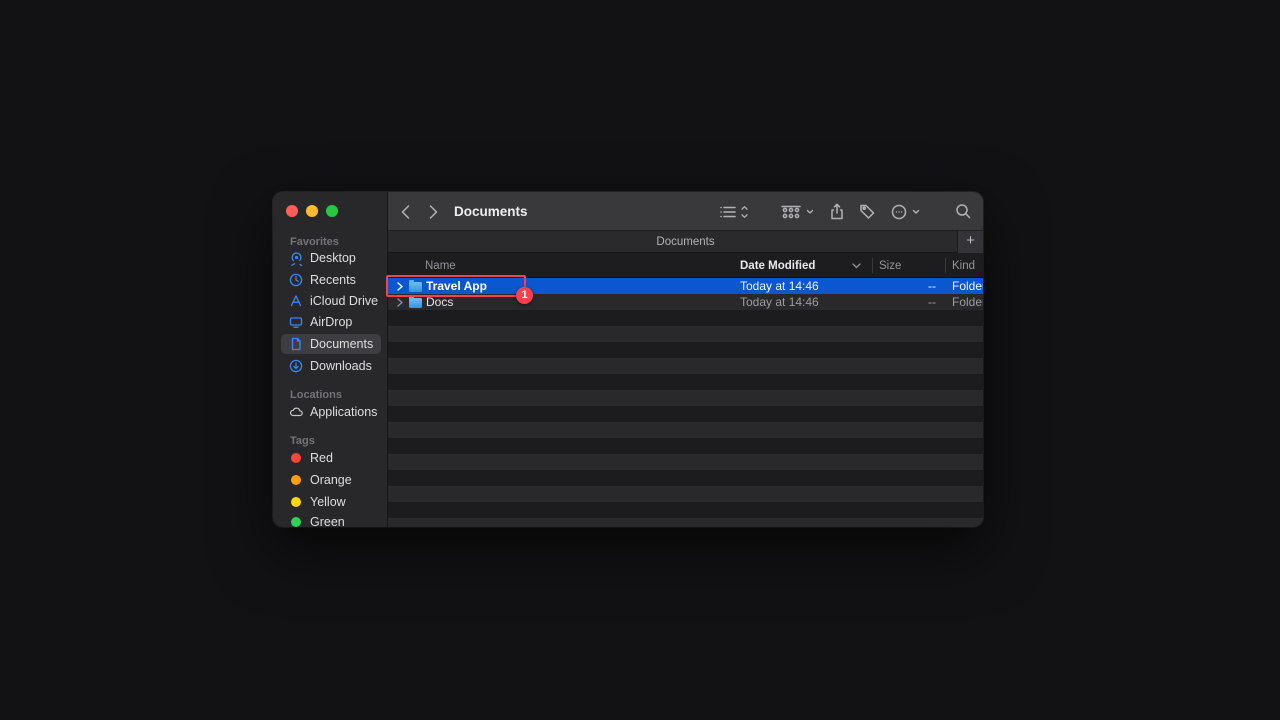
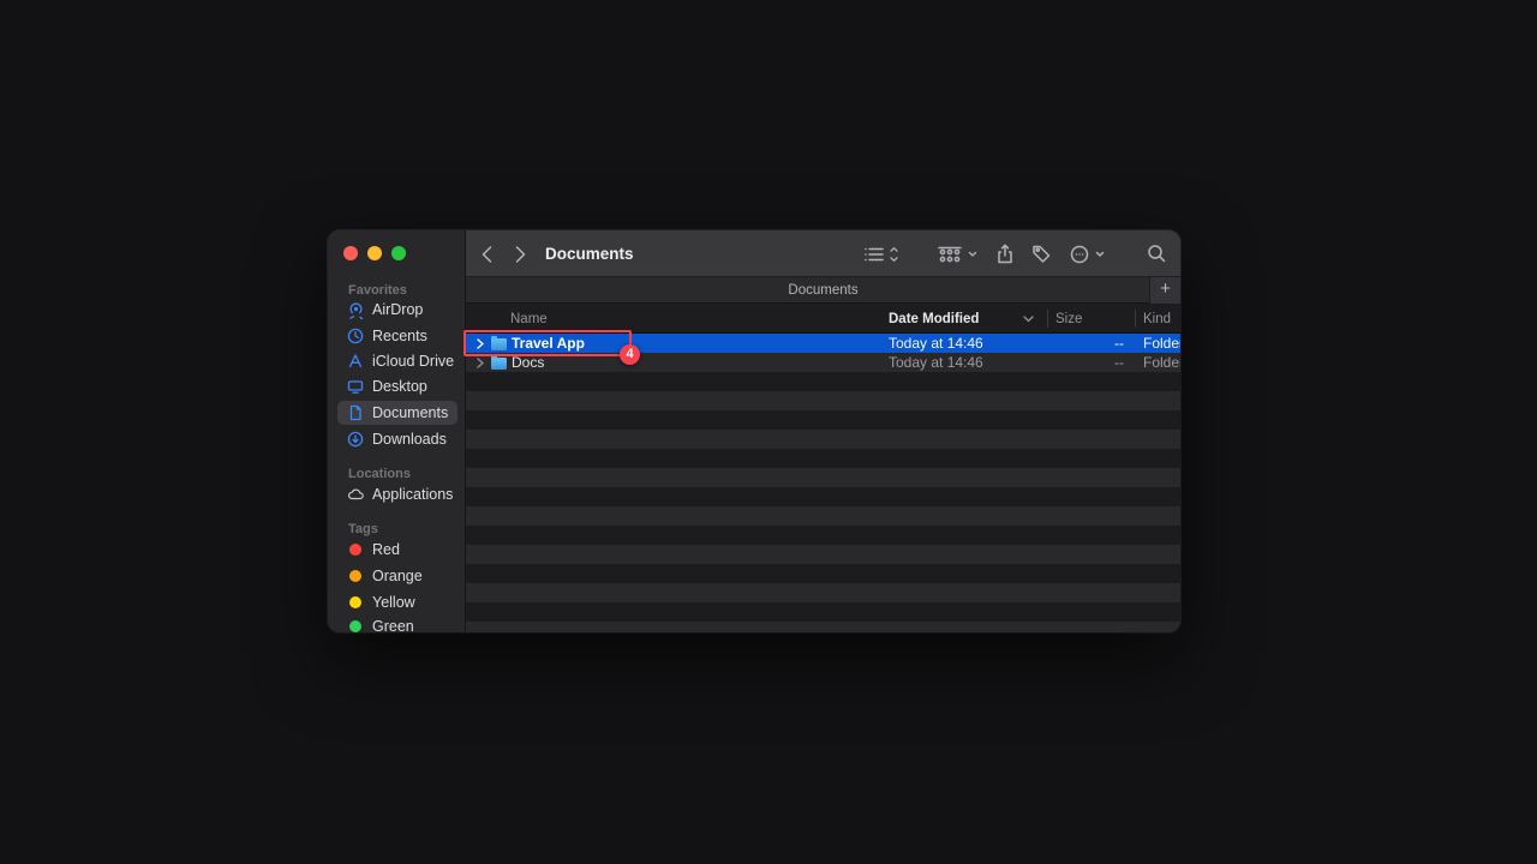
  Favorites
- Desktop
+ AirDrop
  Recents
  iCloud Drive
- AirDrop
+ Desktop
  Documents
  Downloads
  Locations
  Applications
  Tags
  Red
  Orange
  Yellow
  Green
  Documents
  Documents
  +
  Name
  Date Modified
  Size
  Kind
  Travel App
  Today at 14:46
  --
  Folde
  Docs
  Today at 14:46
  --
  Folde
- 1
+ 4
